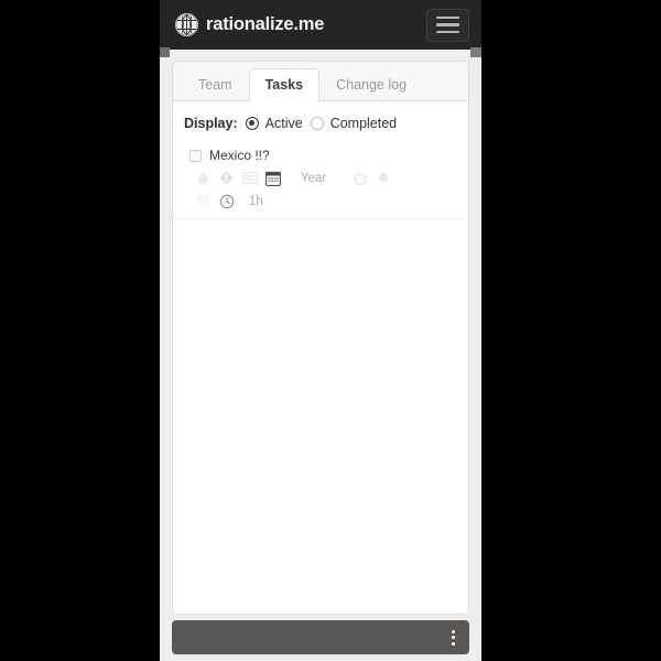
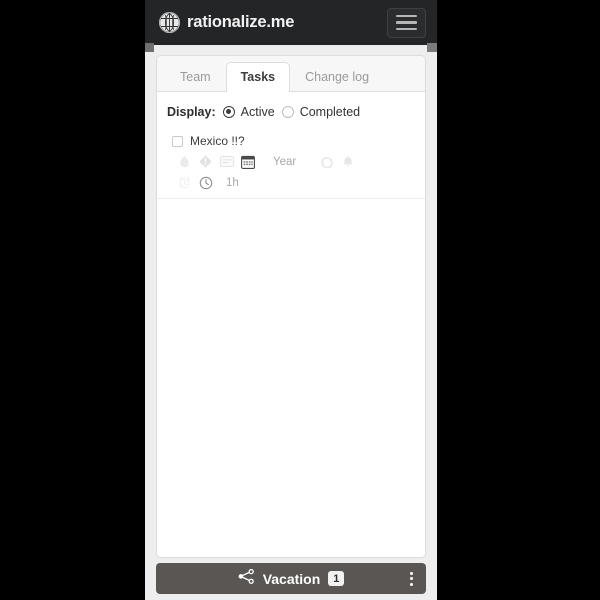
  rationalize.me
  Team
  Tasks
  Change log
  Display:
  Active
  Completed
  Mexico !!?
  Year
  1h
+ Vacation
+ 1
